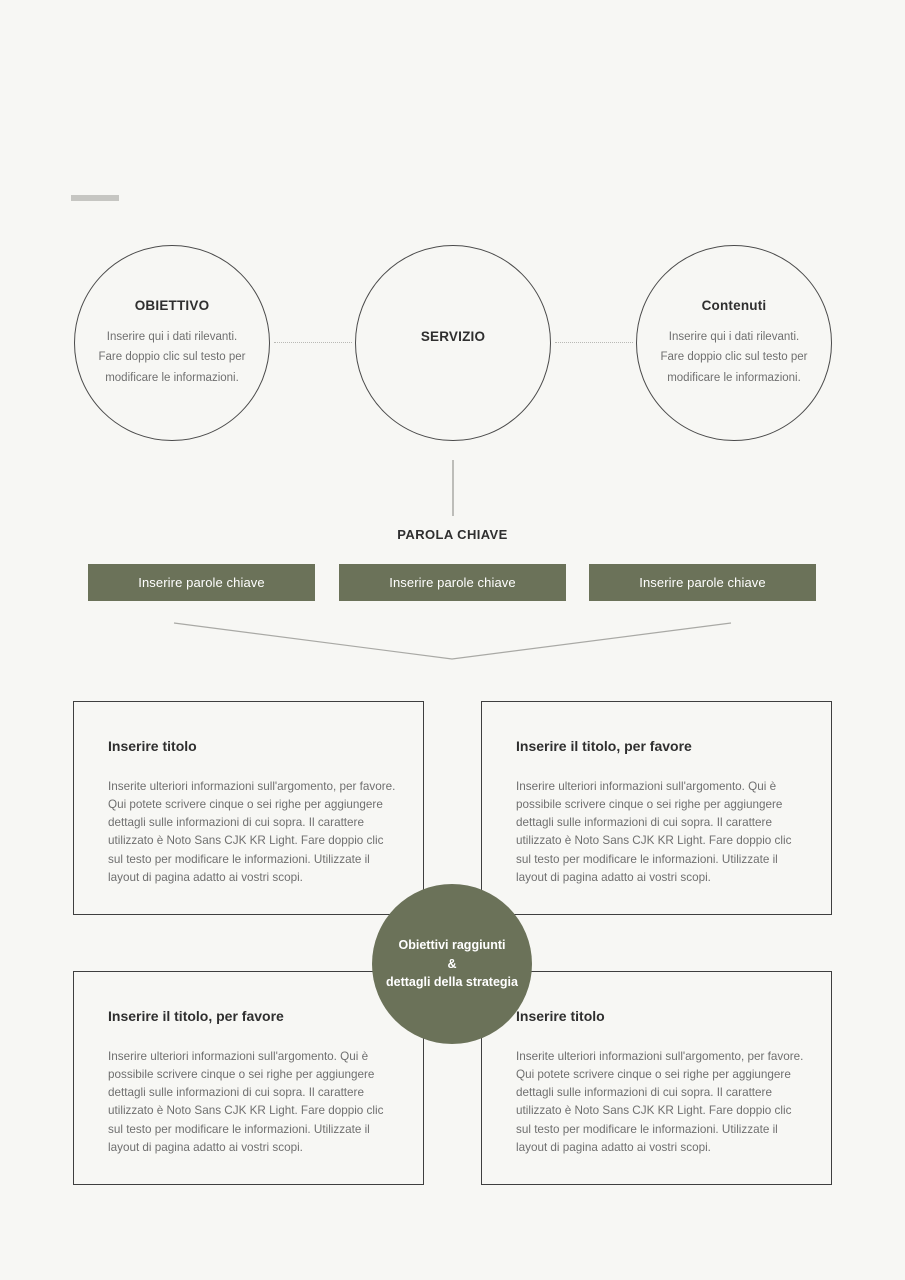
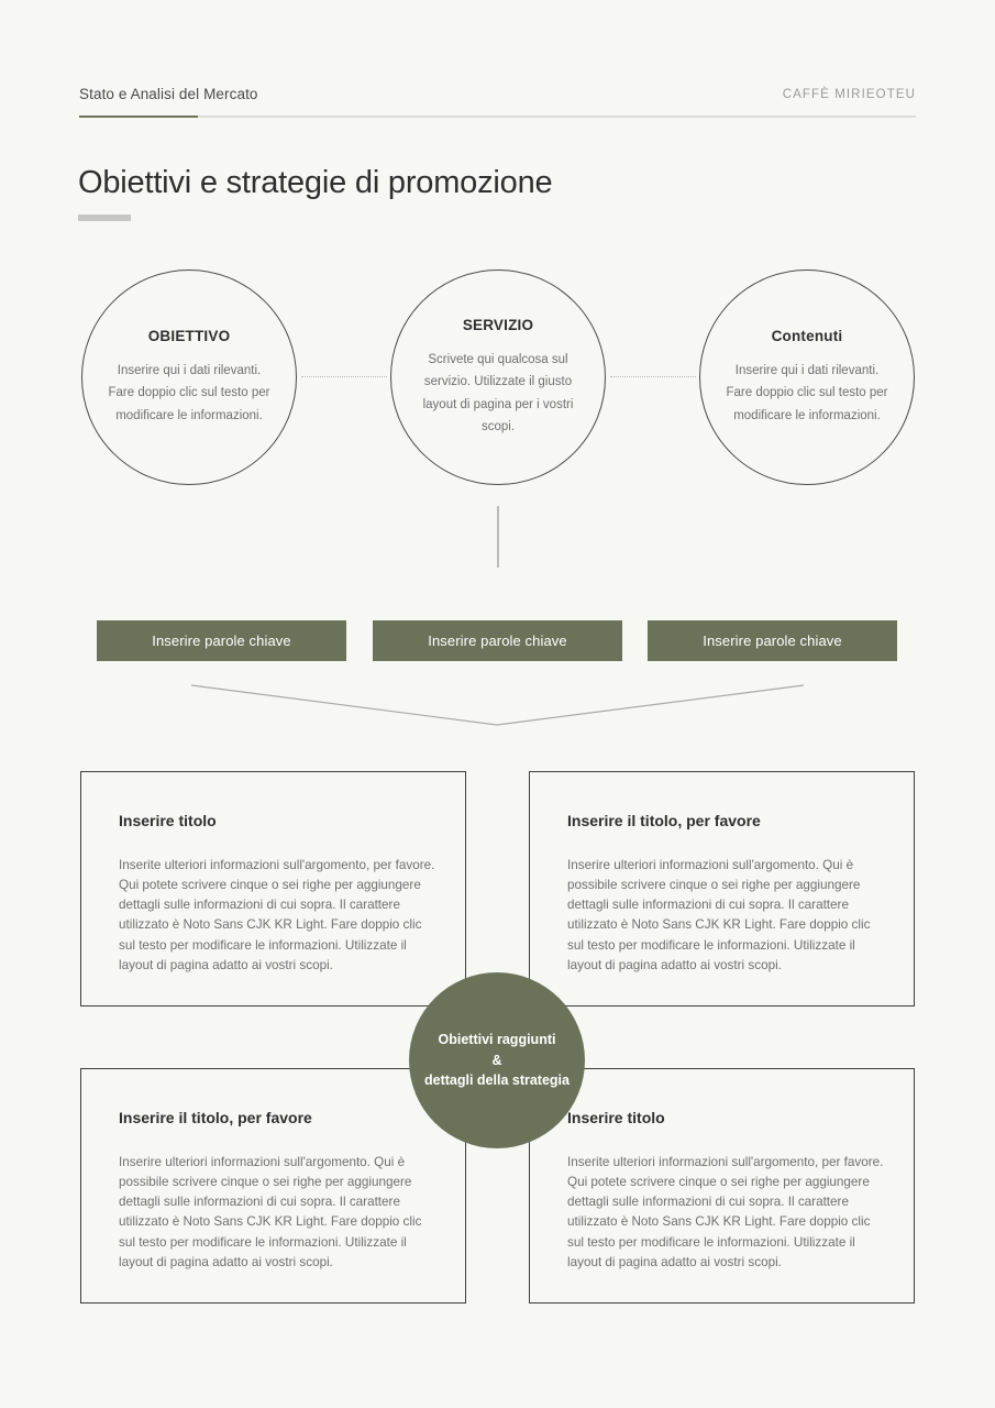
+ Stato e Analisi del Mercato
+ CAFFÈ MIRIEOTEU
+ Obiettivi e strategie di promozione
  OBIETTIVO
  Inserire qui i dati rilevanti. Fare doppio clic sul testo per modificare le informazioni.
  SERVIZIO
+ Scrivete qui qualcosa sul servizio. Utilizzate il giusto layout di pagina per i vostri scopi.
  Contenuti
  Inserire qui i dati rilevanti. Fare doppio clic sul testo per modificare le informazioni.
- PAROLA CHIAVE
  Inserire parole chiave
  Inserire parole chiave
  Inserire parole chiave
  Inserire titolo
  Inserite ulteriori informazioni sull'argomento, per favore. Qui potete scrivere cinque o sei righe per aggiungere dettagli sulle informazioni di cui sopra. Il carattere utilizzato è Noto Sans CJK KR Light. Fare doppio clic sul testo per modificare le informazioni. Utilizzate il layout di pagina adatto ai vostri scopi.
  Inserire il titolo, per favore
  Inserire ulteriori informazioni sull'argomento. Qui è possibile scrivere cinque o sei righe per aggiungere dettagli sulle informazioni di cui sopra. Il carattere utilizzato è Noto Sans CJK KR Light. Fare doppio clic sul testo per modificare le informazioni. Utilizzate il layout di pagina adatto ai vostri scopi.
  Inserire il titolo, per favore
  Inserire ulteriori informazioni sull'argomento. Qui è possibile scrivere cinque o sei righe per aggiungere dettagli sulle informazioni di cui sopra. Il carattere utilizzato è Noto Sans CJK KR Light. Fare doppio clic sul testo per modificare le informazioni. Utilizzate il layout di pagina adatto ai vostri scopi.
  Inserire titolo
  Inserite ulteriori informazioni sull'argomento, per favore. Qui potete scrivere cinque o sei righe per aggiungere dettagli sulle informazioni di cui sopra. Il carattere utilizzato è Noto Sans CJK KR Light. Fare doppio clic sul testo per modificare le informazioni. Utilizzate il layout di pagina adatto ai vostri scopi.
  Obiettivi raggiunti
  &
  dettagli della strategia
